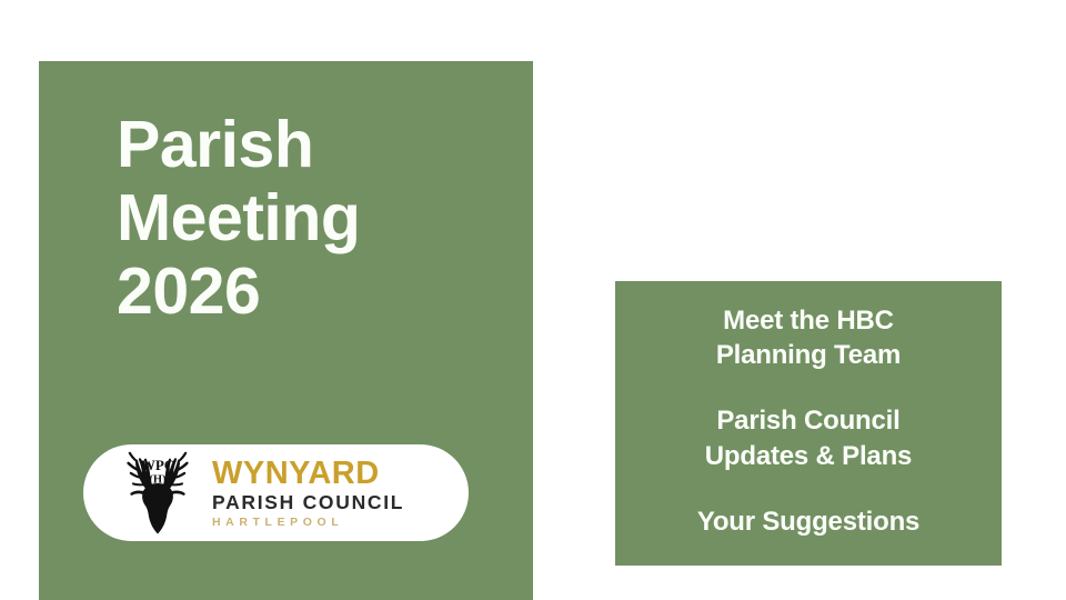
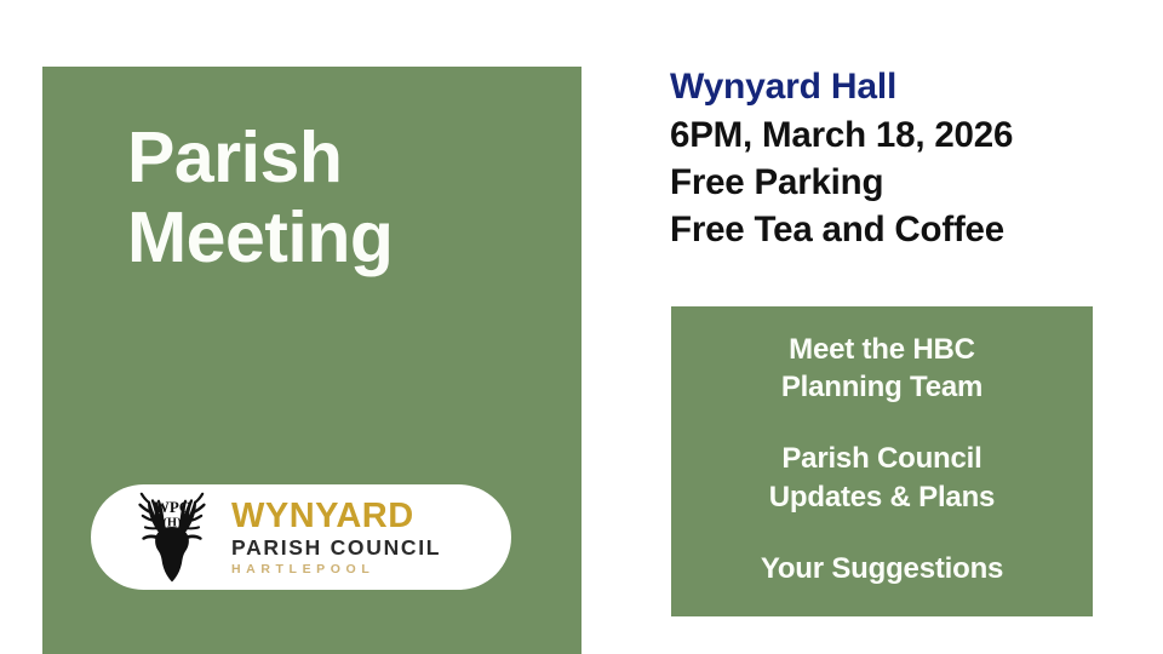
  Parish
  Meeting
- 2026
  WPC
  (H)
  WYNYARD
  PARISH COUNCIL
  HARTLEPOOL
+ Wynyard Hall
+ 6PM, March 18, 2026
+ Free Parking
+ Free Tea and Coffee
  Meet the HBC
  Planning Team
  Parish Council
  Updates & Plans
  Your Suggestions
